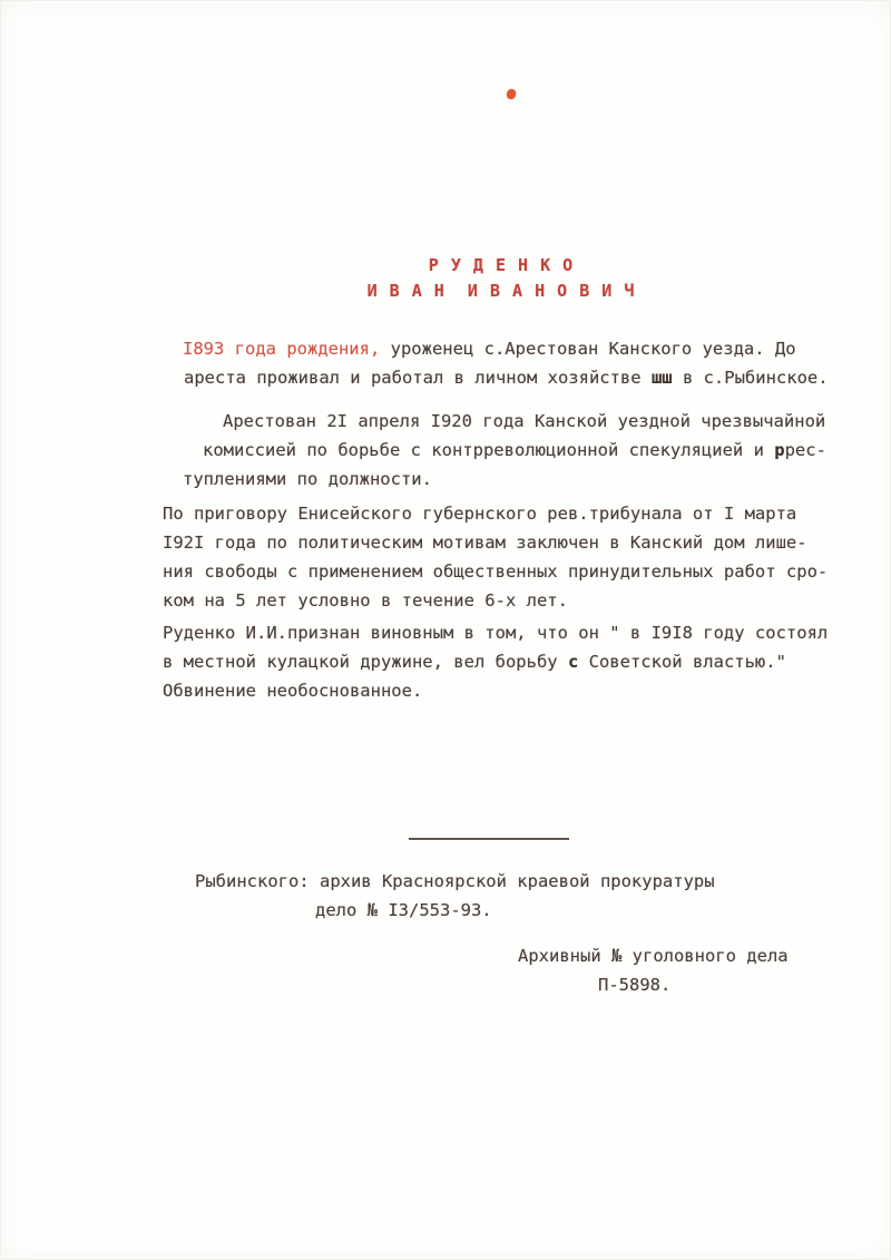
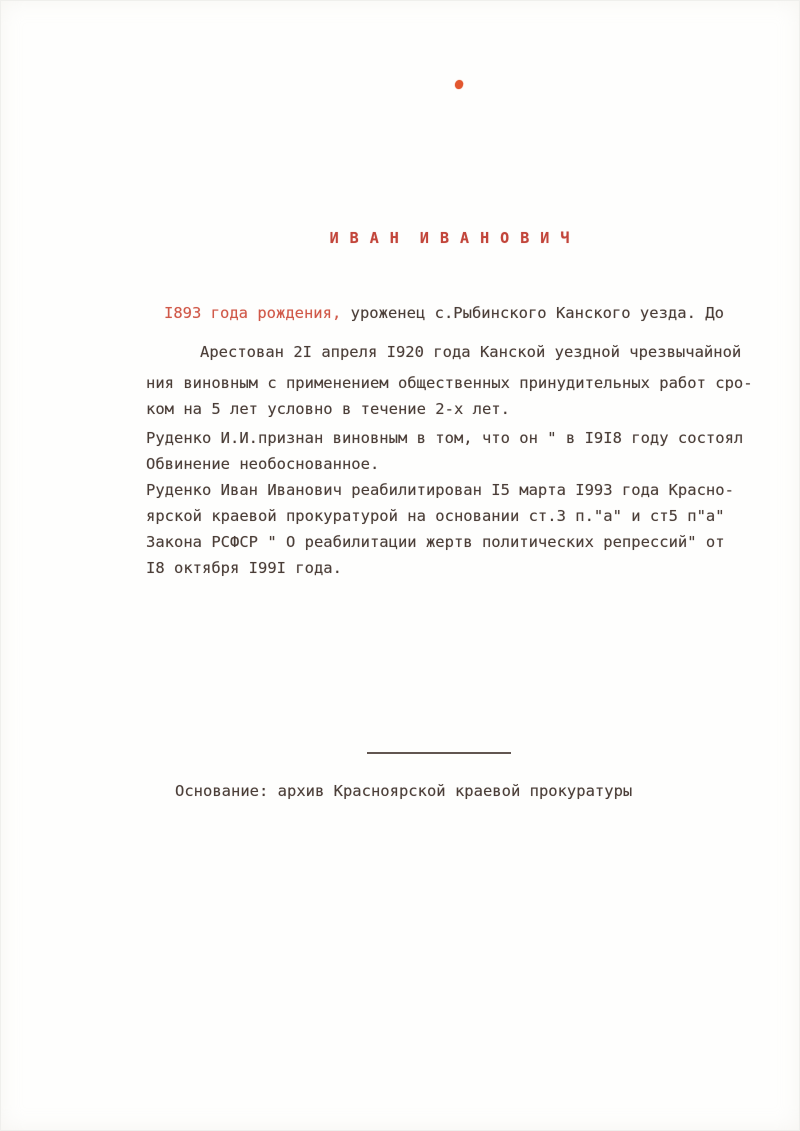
- Р У Д Е Н К О
  И В А Н И В А Н О В И Ч
- I893 года рождения, уроженец с.Арестован Канского уезда. До
+ I893 года рождения, уроженец с.Рыбинского Канского уезда. До
- ареста проживал и работал в личном хозяйстве шш в с.Рыбинское.
  Арестован 2I апреля I920 года Канской уездной чрезвычайной
- комиссией по борьбе с контрреволюционной спекуляцией и ррес-
- туплениями по должности.
- По приговору Енисейского губернского рев.трибунала от I марта
- I92I года по политическим мотивам заключен в Канский дом лише-
- ния свободы с применением общественных принудительных работ сро-
+ ния виновным с применением общественных принудительных работ сро-
- ком на 5 лет условно в течение 6-х лет.
+ ком на 5 лет условно в течение 2-х лет.
  Руденко И.И.признан виновным в том, что он " в I9I8 году состоял
- в местной кулацкой дружине, вел борьбу с Советской властью."
  Обвинение необоснованное.
+ Руденко Иван Иванович реабилитирован I5 марта I993 года Красно-
+ ярской краевой прокуратурой на основании ст.3 п."а" и ст5 п"а"
+ Закона РСФСР " О реабилитации жертв политических репрессий" от
+ I8 октября I99I года.
- Рыбинского: архив Красноярской краевой прокуратуры
+ Основание: архив Красноярской краевой прокуратуры
- дело № I3/553-93.
- Архивный № уголовного дела
- П-5898.
